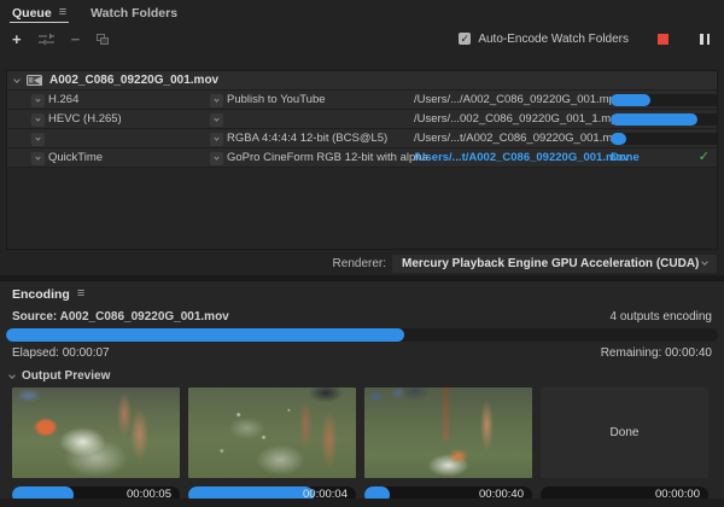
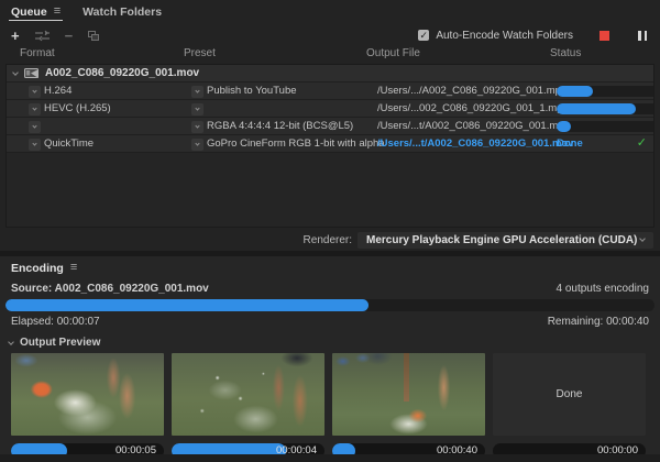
  Queue
  ≡
  Watch Folders
  +
  −
  ✓
  Auto-Encode Watch Folders
+ Format
+ Preset
+ Output File
+ Status
  A002_C086_09220G_001.mov
  H.264
  Publish to YouTube
  /Users/.../A002_C086_09220G_001.m
  HEVC (H.265)
  /Users/...002_C086_09220G_001_1.m
  RGBA 4:4:4:4 12-bit (BCS@L5)
  /Users/...t/A002_C086_09220G_001.m
  QuickTime
- GoPro CineForm RGB 12-bit with alpha
+ GoPro CineForm RGB 1-bit with alpha
  /Users/...t/A002_C086_09220G_001.
  Done
  ✓
  Renderer:
  Mercury Playback Engine GPU Acceleration (CUDA)
  Encoding
  ≡
  Source: A002_C086_09220G_001.mov
  4 outputs encoding
  Elapsed: 00:00:07
  Remaining: 00:00:40
  Output Preview
  00:00:05
  00:00:04
  00:00:40
  Done
  00:00:00
